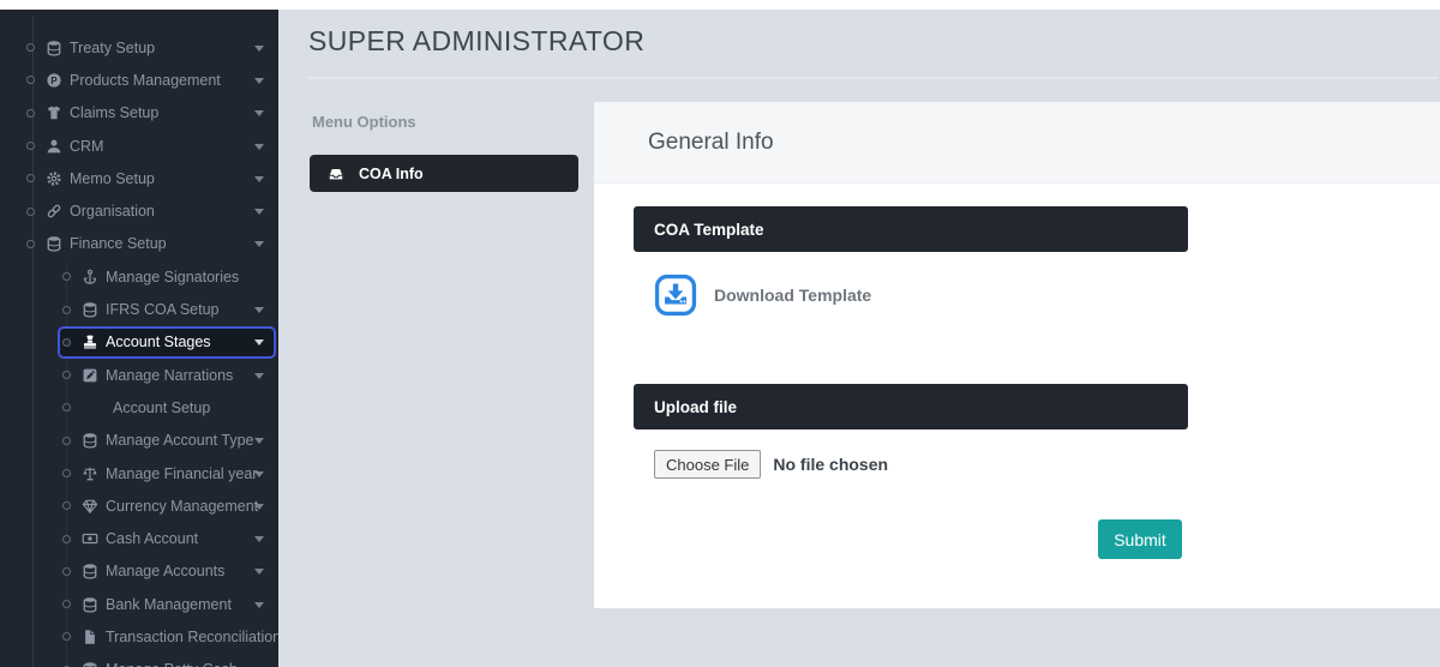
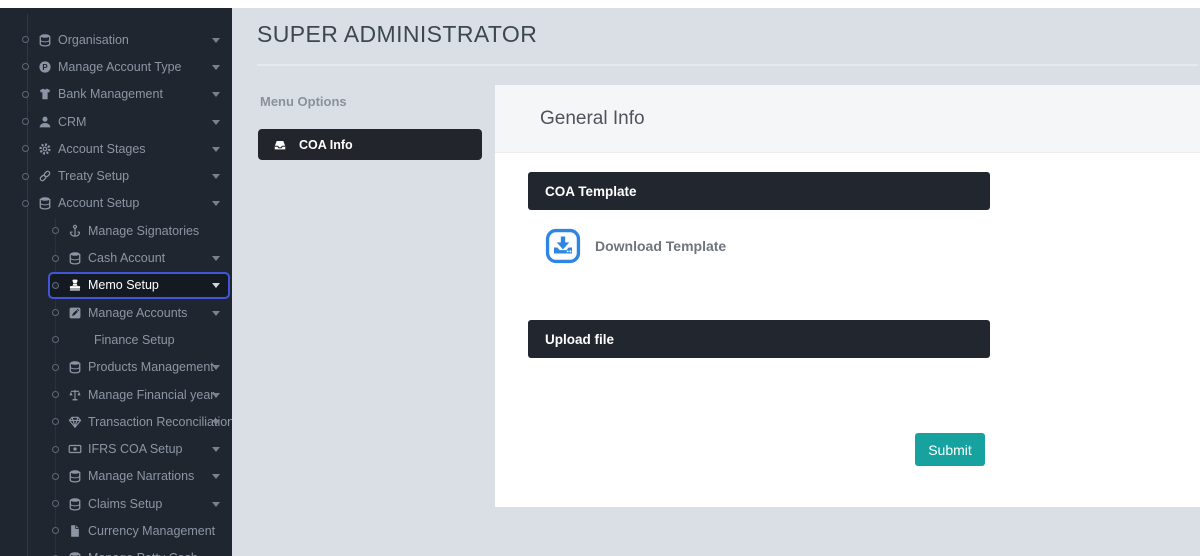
- Treaty Setup
+ Organisation
  P
- Products Management
+ Manage Account Type
- Claims Setup
+ Bank Management
  CRM
- Memo Setup
+ Account Stages
- Organisation
+ Treaty Setup
- Finance Setup
+ Account Setup
  Manage Signatories
- IFRS COA Setup
+ Cash Account
- Account Stages
+ Memo Setup
- Manage Narrations
+ Manage Accounts
- Account Setup
+ Finance Setup
- Manage Account Type
+ Products Management
  Manage Financial year
- Currency Management
+ Transaction Reconciliation
- Cash Account
+ IFRS COA Setup
- Manage Accounts
+ Manage Narrations
- Bank Management
+ Claims Setup
- Transaction Reconciliation
+ Currency Management
  SUPER ADMINISTRATOR
  Menu Options
  COA Info
  General Info
  COA Template
  Download Template
  Upload file
- Choose File
- No file chosen
  Submit
